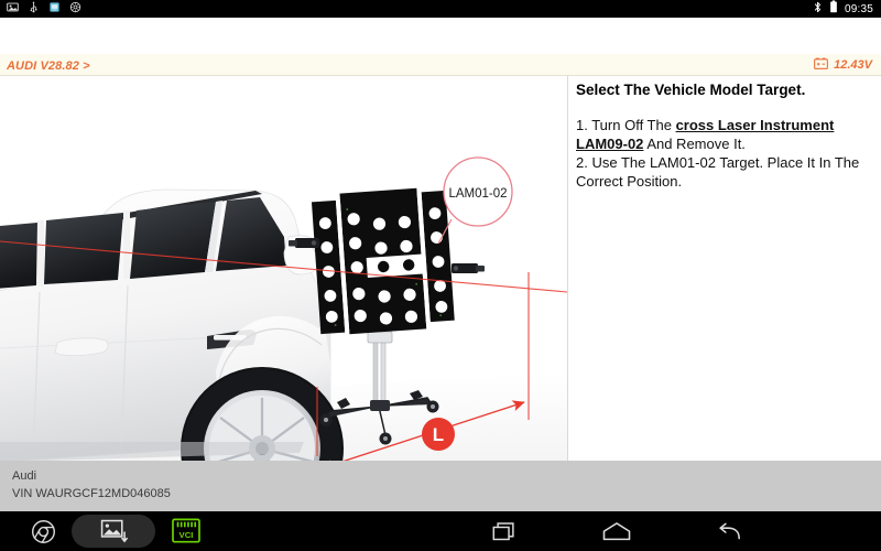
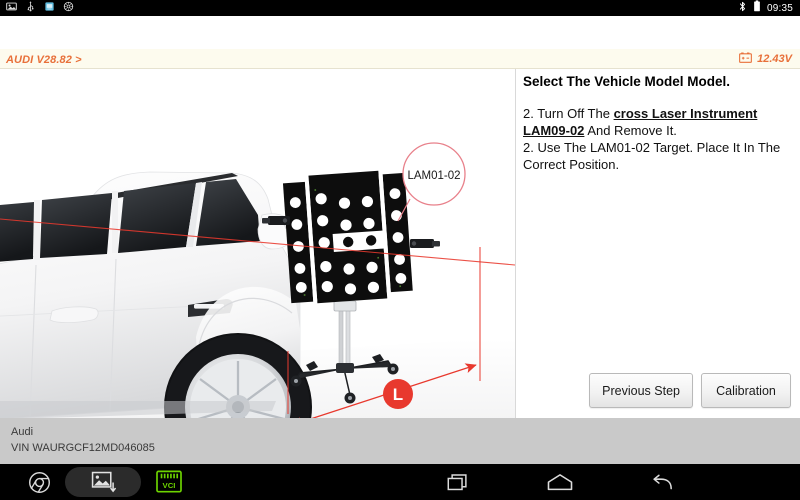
  09:35
  AUDI V28.82 >
  12.43V
  L
  LAM01-02
- Select The Vehicle Model Target.
+ Select The Vehicle Model Model.
- 1. Turn Off The cross Laser Instrument LAM09-02 And Remove It.
+ 2. Turn Off The cross Laser Instrument LAM09-02 And Remove It.
  2. Use The LAM01-02 Target. Place It In The Correct Position.
+ Previous Step
+ Calibration
  Audi
  VIN WAURGCF12MD046085
  VCI
